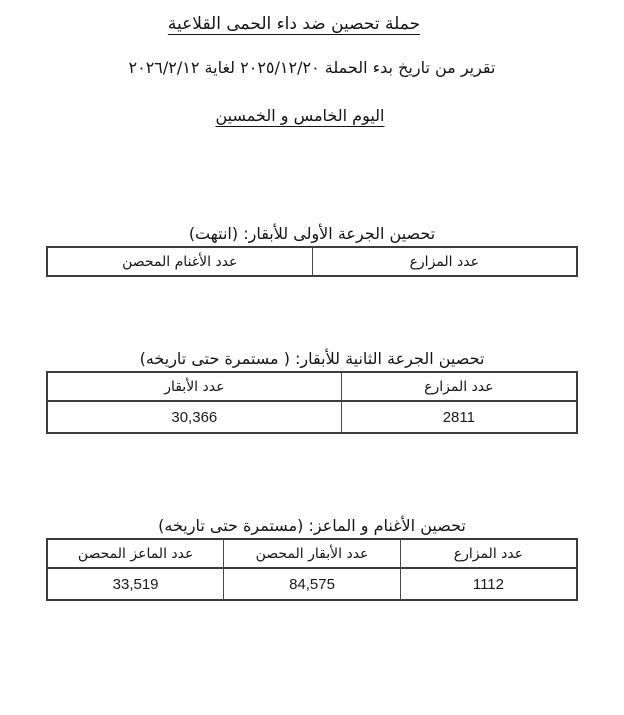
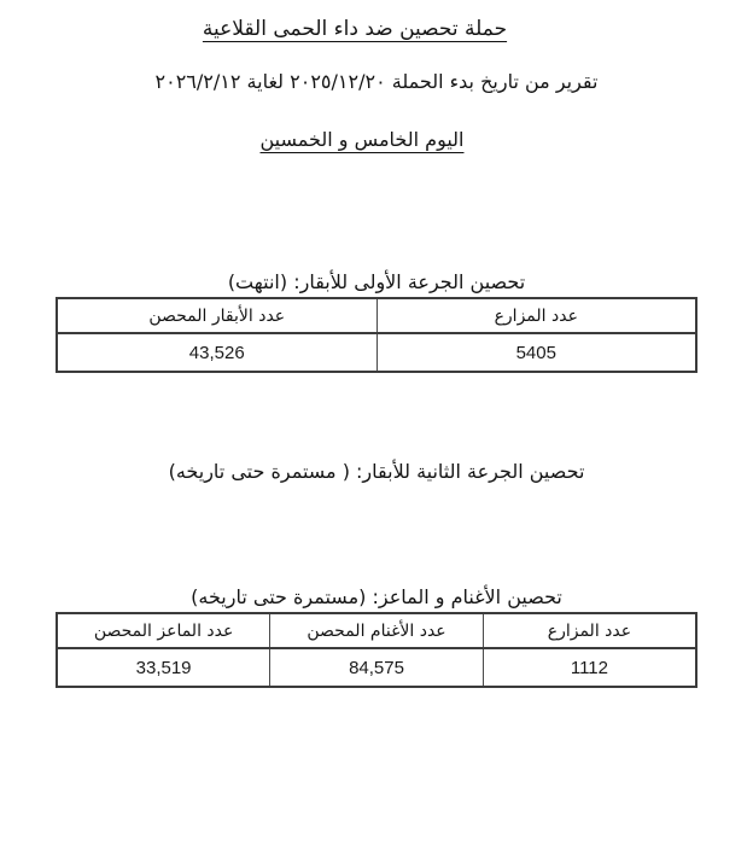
  حملة تحصين ضد داء الحمى القلاعية
  تقرير من تاريخ بدء الحملة ٢٠٢٥/١٢/٢٠ لغاية ٢٠٢٦/٢/١٢
  اليوم الخامس و الخمسين
  تحصين الجرعة الأولى للأبقار: (انتهت)
- عدد المزارع	عدد الأغنام المحصن
+ عدد المزارع	عدد الأبقار المحصن
+ 5405	43,526
  تحصين الجرعة الثانية للأبقار: ( مستمرة حتى تاريخه)
- عدد المزارع	عدد الأبقار
- 2811	30,366
  تحصين الأغنام و الماعز: (مستمرة حتى تاريخه)
- عدد المزارع	عدد الأبقار المحصن	عدد الماعز المحصن
+ عدد المزارع	عدد الأغنام المحصن	عدد الماعز المحصن
  1112	84,575	33,519
